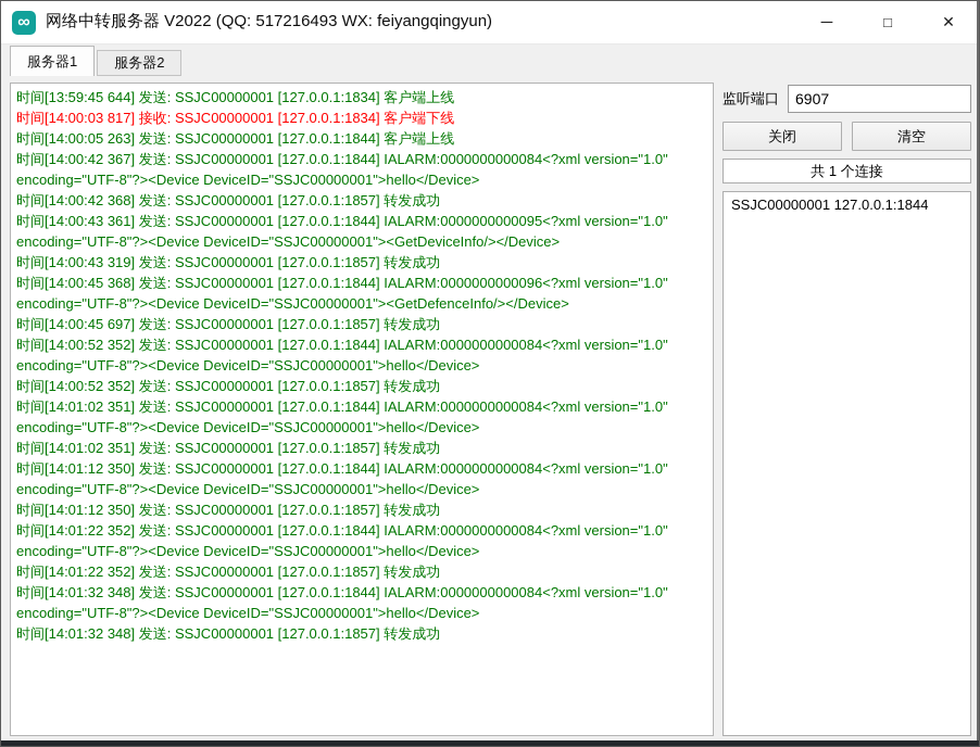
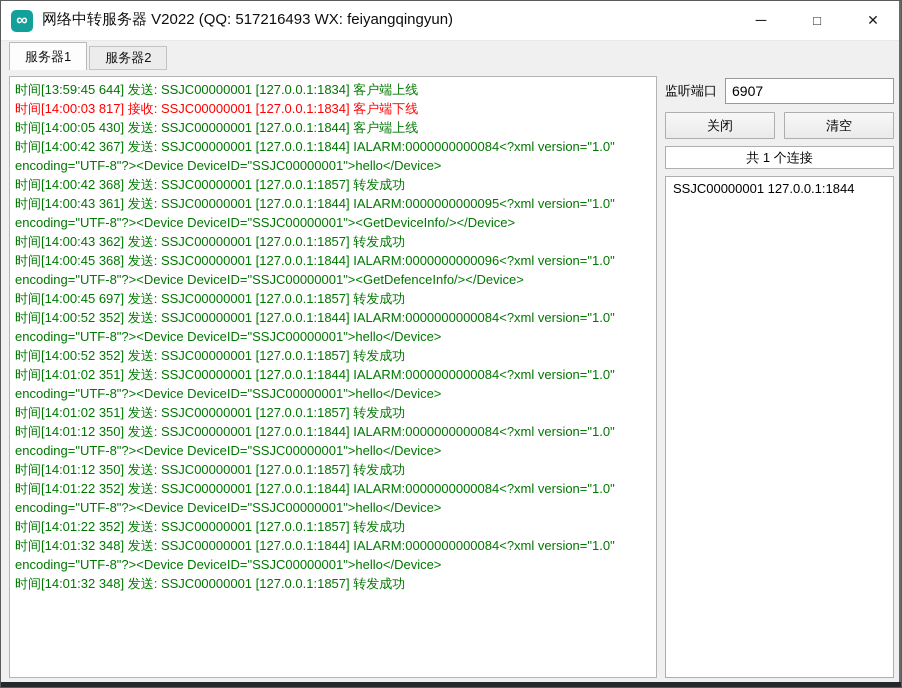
  ∞
  网络中转服务器 V2022 (QQ: 517216493 WX: feiyangqingyun)
  ─
  □
  ✕
  服务器1
  服务器2
  时间[13:59:45 644] 发送: SSJC00000001 [127.0.0.1:1834] 客户端上线
  时间[14:00:03 817] 接收: SSJC00000001 [127.0.0.1:1834] 客户端下线
- 时间[14:00:05 263] 发送: SSJC00000001 [127.0.0.1:1844] 客户端上线
+ 时间[14:00:05 430] 发送: SSJC00000001 [127.0.0.1:1844] 客户端上线
  时间[14:00:42 367] 发送: SSJC00000001 [127.0.0.1:1844] IALARM:0000000000084<?xml version="1.0" encoding="UTF-8"?><Device DeviceID="SSJC00000001">hello</Device>
  时间[14:00:42 368] 发送: SSJC00000001 [127.0.0.1:1857] 转发成功
  时间[14:00:43 361] 发送: SSJC00000001 [127.0.0.1:1844] IALARM:0000000000095<?xml version="1.0" encoding="UTF-8"?><Device DeviceID="SSJC00000001"><GetDeviceInfo/></Device>
- 时间[14:00:43 319] 发送: SSJC00000001 [127.0.0.1:1857] 转发成功
+ 时间[14:00:43 362] 发送: SSJC00000001 [127.0.0.1:1857] 转发成功
  时间[14:00:45 368] 发送: SSJC00000001 [127.0.0.1:1844] IALARM:0000000000096<?xml version="1.0" encoding="UTF-8"?><Device DeviceID="SSJC00000001"><GetDefenceInfo/></Device>
  时间[14:00:45 697] 发送: SSJC00000001 [127.0.0.1:1857] 转发成功
  时间[14:00:52 352] 发送: SSJC00000001 [127.0.0.1:1844] IALARM:0000000000084<?xml version="1.0" encoding="UTF-8"?><Device DeviceID="SSJC00000001">hello</Device>
  时间[14:00:52 352] 发送: SSJC00000001 [127.0.0.1:1857] 转发成功
  时间[14:01:02 351] 发送: SSJC00000001 [127.0.0.1:1844] IALARM:0000000000084<?xml version="1.0" encoding="UTF-8"?><Device DeviceID="SSJC00000001">hello</Device>
  时间[14:01:02 351] 发送: SSJC00000001 [127.0.0.1:1857] 转发成功
  时间[14:01:12 350] 发送: SSJC00000001 [127.0.0.1:1844] IALARM:0000000000084<?xml version="1.0" encoding="UTF-8"?><Device DeviceID="SSJC00000001">hello</Device>
  时间[14:01:12 350] 发送: SSJC00000001 [127.0.0.1:1857] 转发成功
  时间[14:01:22 352] 发送: SSJC00000001 [127.0.0.1:1844] IALARM:0000000000084<?xml version="1.0" encoding="UTF-8"?><Device DeviceID="SSJC00000001">hello</Device>
  时间[14:01:22 352] 发送: SSJC00000001 [127.0.0.1:1857] 转发成功
  时间[14:01:32 348] 发送: SSJC00000001 [127.0.0.1:1844] IALARM:0000000000084<?xml version="1.0" encoding="UTF-8"?><Device DeviceID="SSJC00000001">hello</Device>
  时间[14:01:32 348] 发送: SSJC00000001 [127.0.0.1:1857] 转发成功
  监听端口
  6907
  关闭
  清空
  共 1 个连接
  SSJC00000001 127.0.0.1:1844
